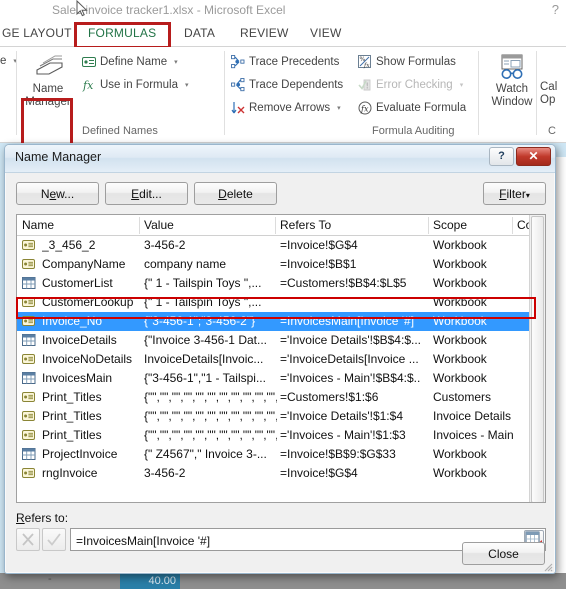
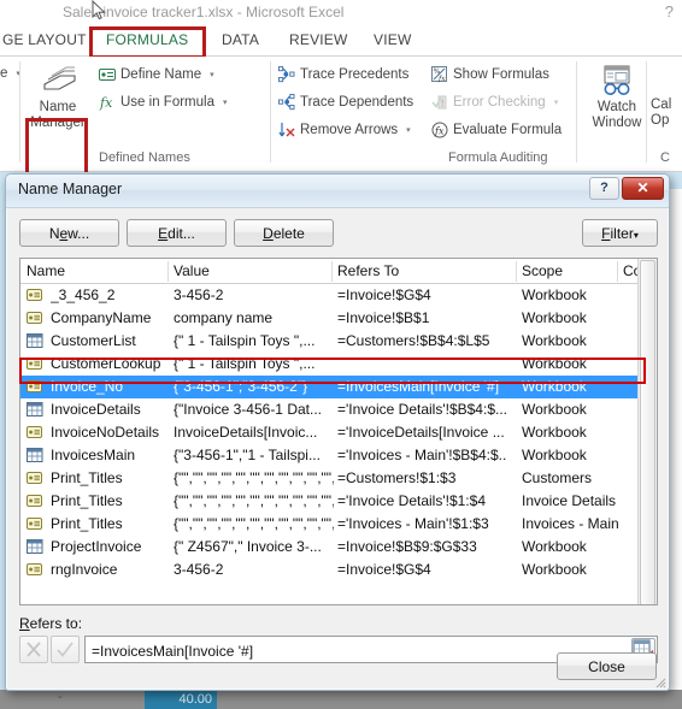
  Salenvoice tracker1.xlsx - Microsoft Excel
  ?
  GE LAYOUT
  FORMULAS
  DATA
  REVIEW
  VIEW
  e
  Name
  Manager
  Define Name
  fx
  Use in Formula
  Defined Names
  Trace Precedents
  Trace Dependents
  Remove Arrows
  Show Formulas
  !
  Error Checking
  fx
  Evaluate Formula
  Formula Auditing
  Watch
  Window
  Cal
  Op
  C
  -
  40.00
  Name Manager
  ?
  ✕
  New...
  Edit...
  Delete
  Filter▾
  Name
  Value
  Refers To
  Scope
  _3_456_2
  3-456-2
  =Invoice!$G$4
  Workbook
  CompanyName
  company name
  =Invoice!$B$1
  Workbook
  CustomerList
  {" 1 - Tailspin Toys ",...
  =Customers!$B$4:$L$5
  Workbook
  CustomerLookup
  {" 1 - Tailspin Toys ",...
  Workbook
  Invoice_No
  {"3-456-1";"3-456-2"}
  =InvoicesMain[Invoice '#]
  Workbook
  InvoiceDetails
  {"Invoice 3-456-1 Dat...
  ='Invoice Details'!$B$4:$...
  Workbook
  InvoiceNoDetails
  InvoiceDetails[Invoic...
  ='InvoiceDetails[Invoice ...
  Workbook
  InvoicesMain
  {"3-456-1","1 - Tailspi...
  ='Invoices - Main'!$B$4:$..
  Workbook
  Print_Titles
  {"","","","","","","","","","","",
- =Customers!$1:$6
+ =Customers!$1:$3
  Customers
  Print_Titles
  {"","","","","","","","","","","",
  ='Invoice Details'!$1:$4
  Invoice Details
  Print_Titles
  {"","","","","","","","","","","",
  ='Invoices - Main'!$1:$3
  Invoices - Main
  ProjectInvoice
  {" Z4567"," Invoice 3-...
  =Invoice!$B$9:$G$33
  Workbook
  rngInvoice
  3-456-2
  =Invoice!$G$4
  Workbook
  Refers to:
  =InvoicesMain[Invoice '#]
  Close
